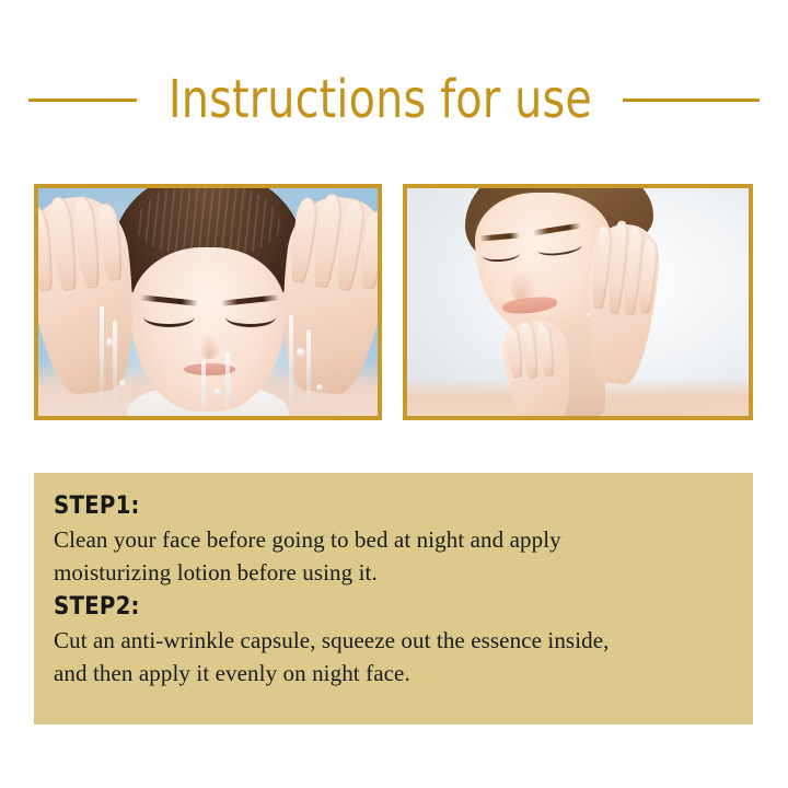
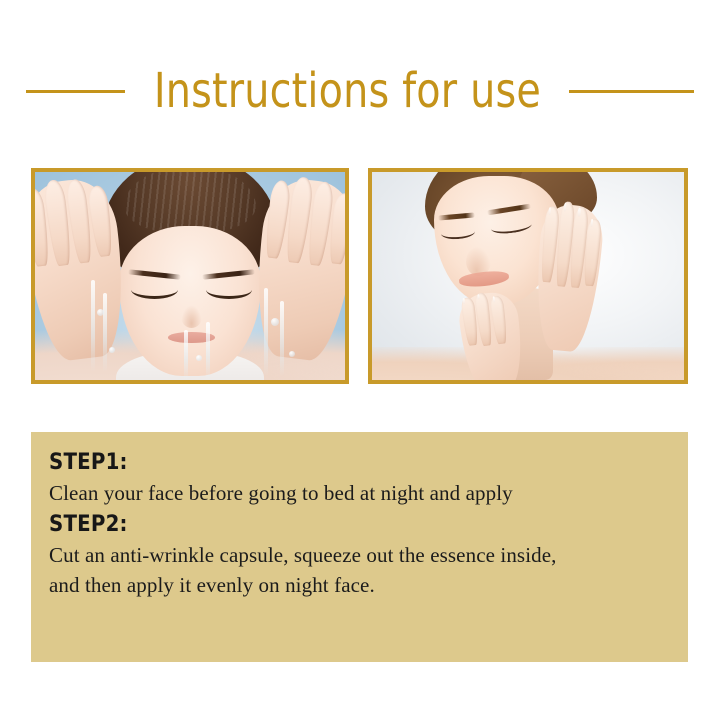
  Instructions for use
  STEP1:
  Clean your face before going to bed at night and apply
- moisturizing lotion before using it.
  STEP2:
  Cut an anti-wrinkle capsule, squeeze out the essence inside,
  and then apply it evenly on night face.
